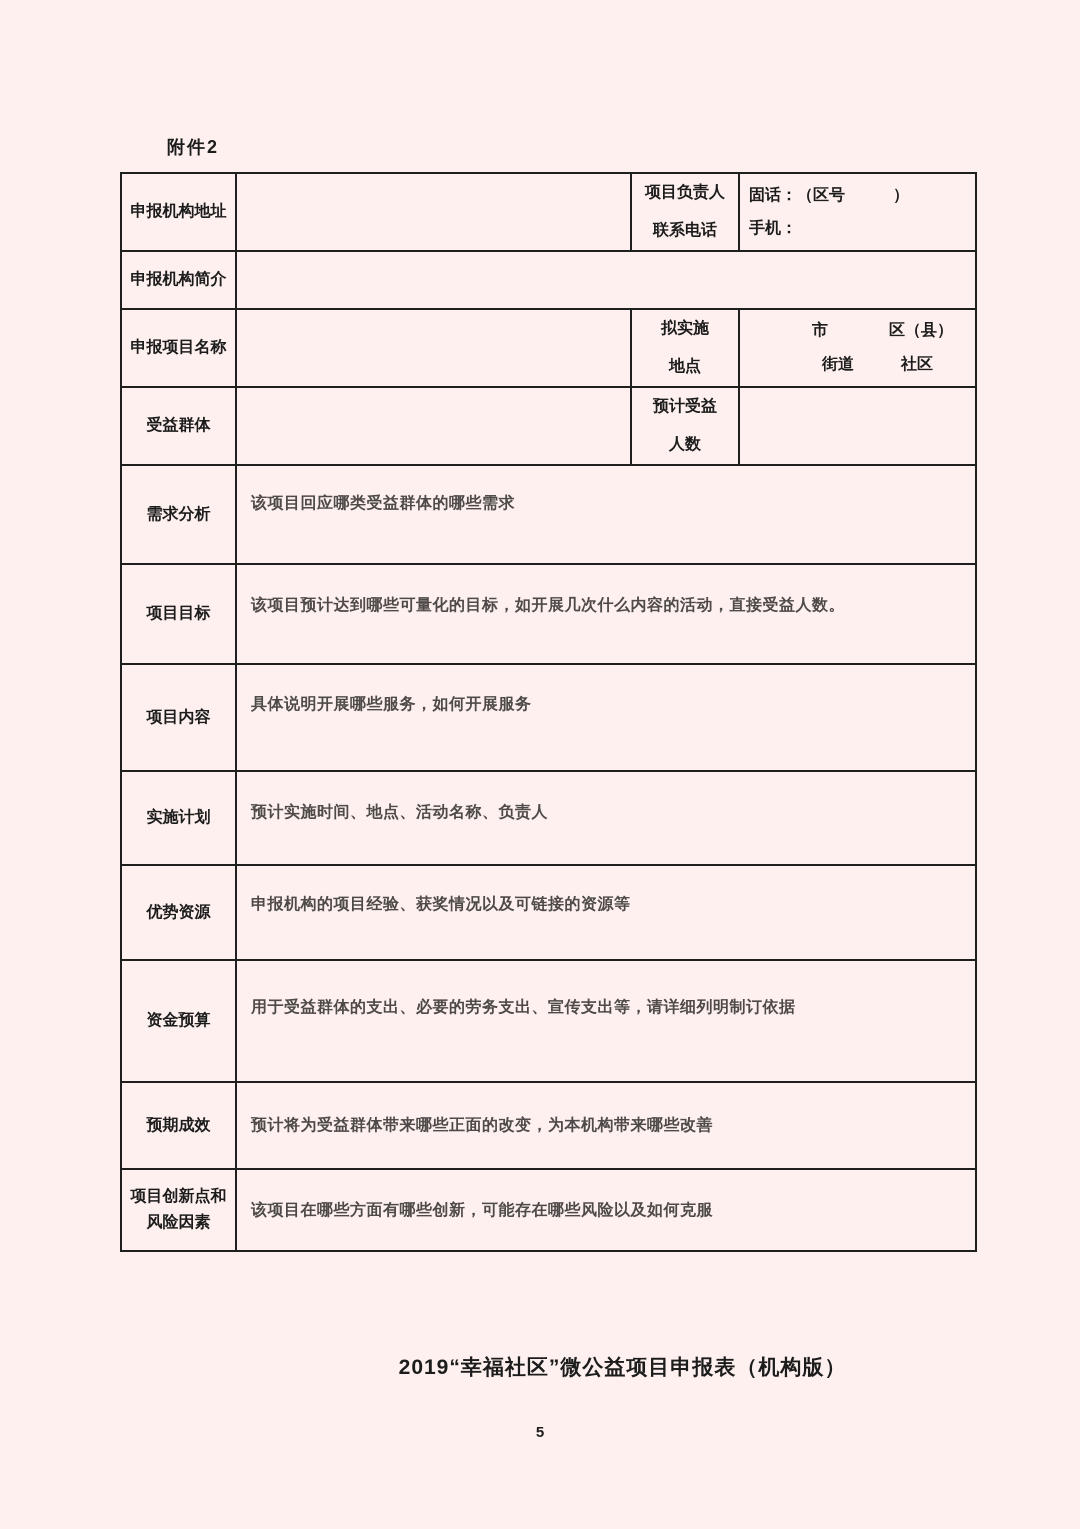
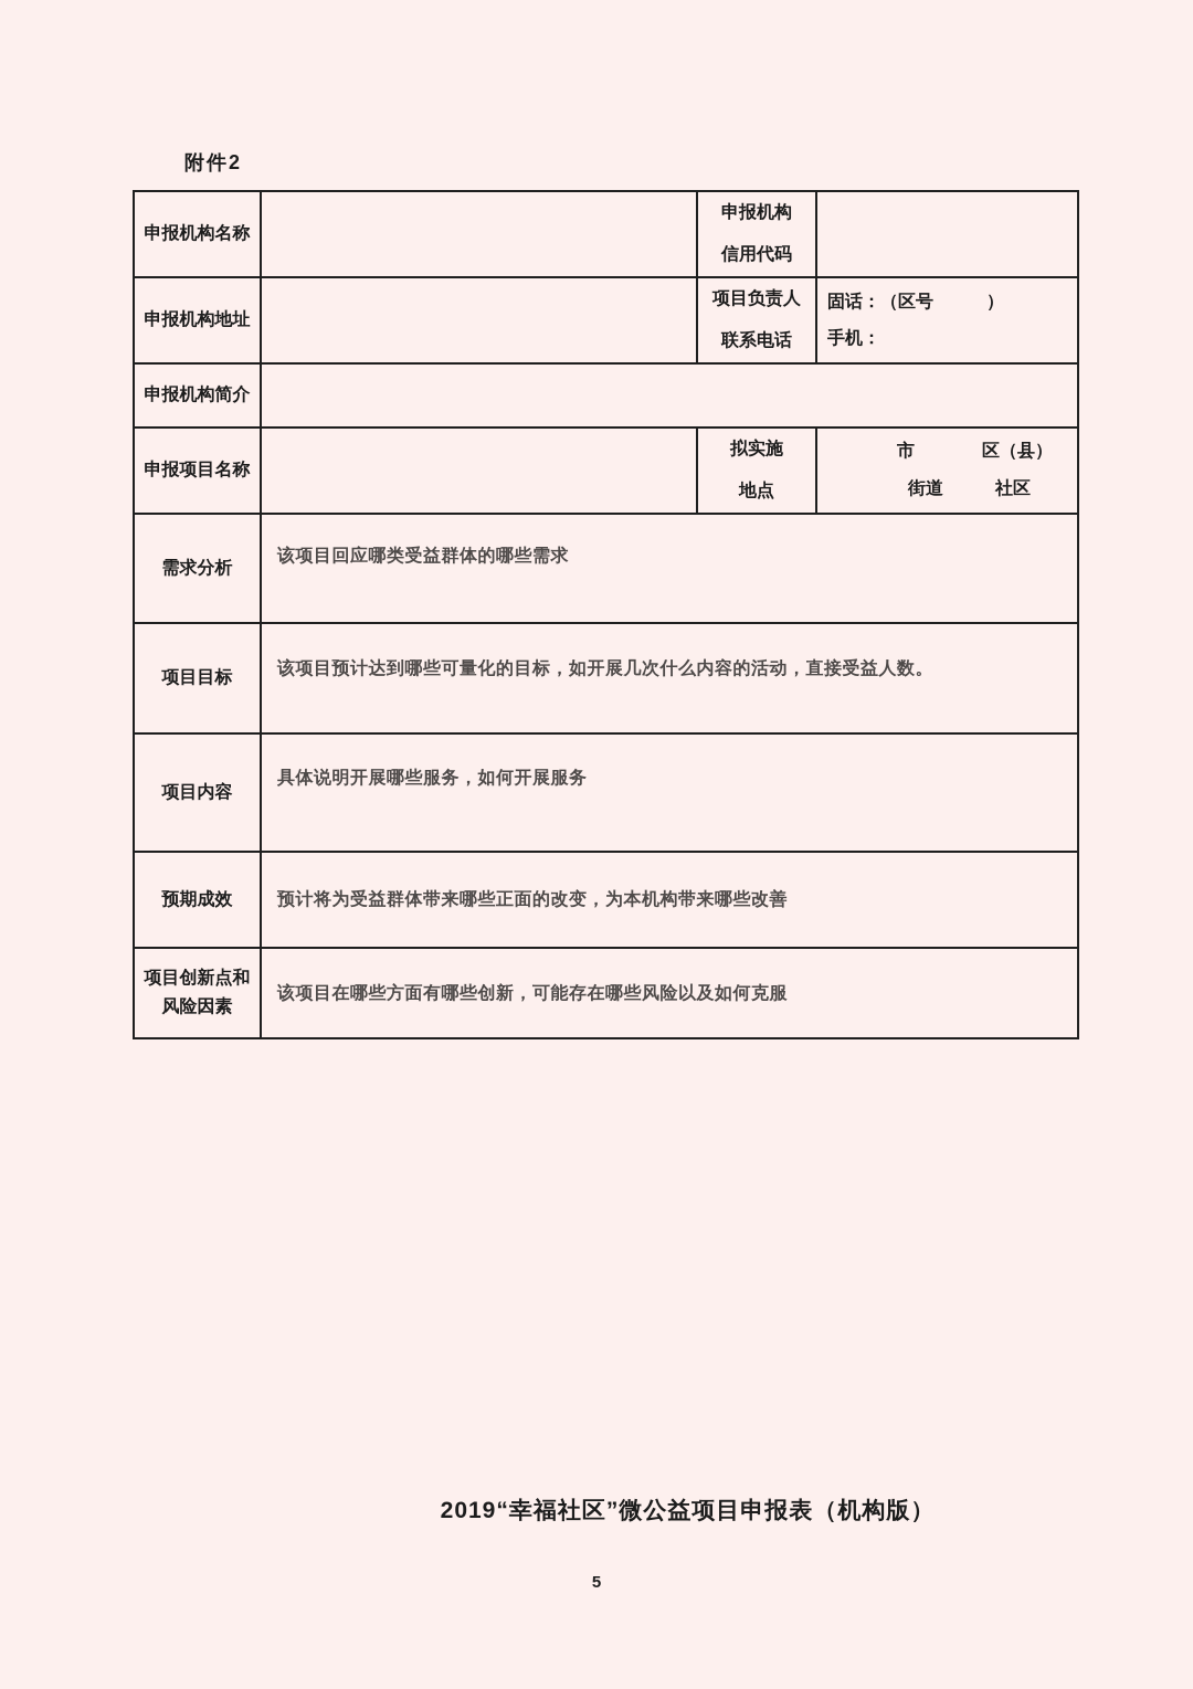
  附件2
+ 申报机构名称		申报机构 信用代码
  申报机构地址		项目负责人 联系电话	固话：（区号 ） 手机：
  申报机构简介
  申报项目名称		拟实施 地点	市 区（县） 街道 社区
- 受益群体		预计受益 人数
  需求分析	该项目回应哪类受益群体的哪些需求
  项目目标	该项目预计达到哪些可量化的目标，如开展几次什么内容的活动，直接受益人数。
  项目内容	具体说明开展哪些服务，如何开展服务
- 实施计划	预计实施时间、地点、活动名称、负责人
- 优势资源	申报机构的项目经验、获奖情况以及可链接的资源等
- 资金预算	用于受益群体的支出、必要的劳务支出、宣传支出等，请详细列明制订依据
  预期成效	预计将为受益群体带来哪些正面的改变，为本机构带来哪些改善
  项目创新点和 风险因素	该项目在哪些方面有哪些创新，可能存在哪些风险以及如何克服
  2019“幸福社区”微公益项目申报表（机构版）
  5
